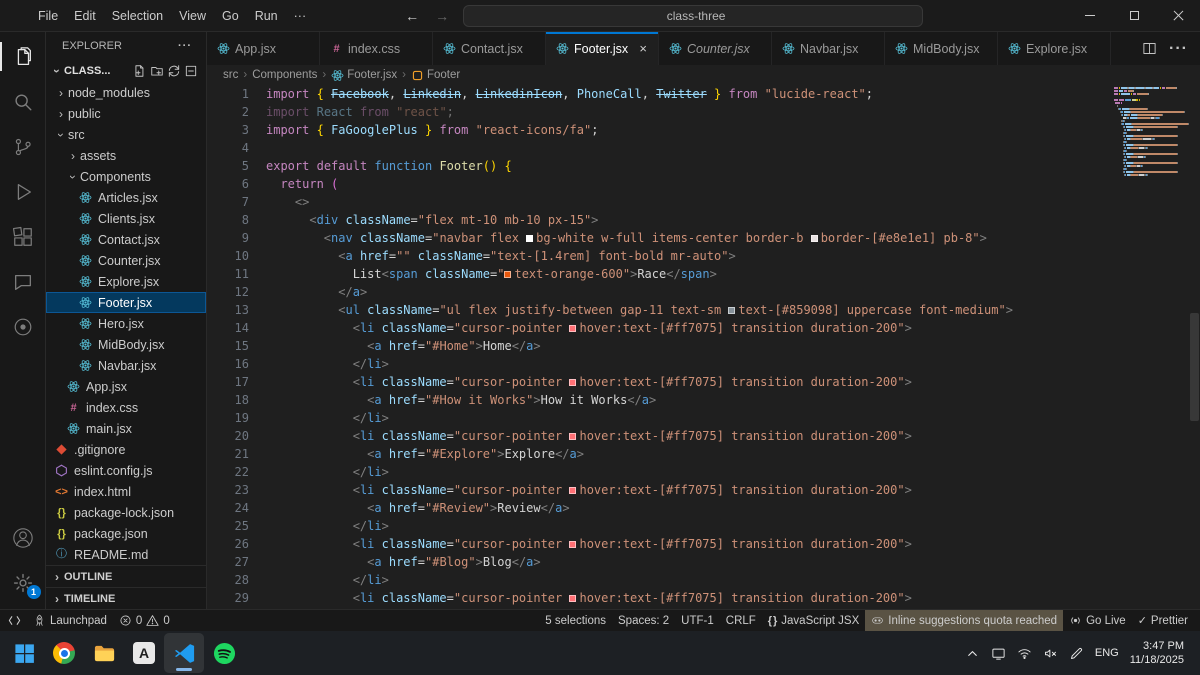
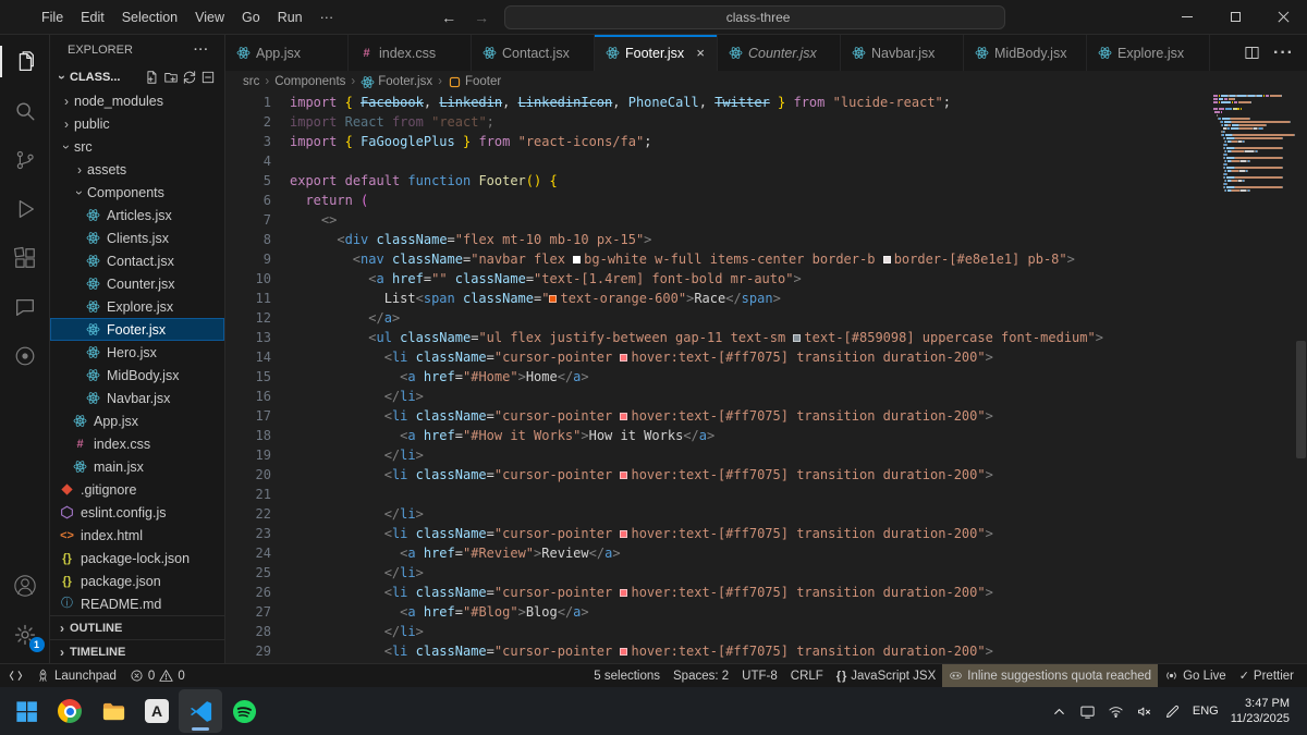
  File
  Edit
  Selection
  View
  Go
  Run
  ···
  ←
  →
  class-three
  1
  EXPLORER
  ···
  CLASS...
  ›
  node_modules
  ›
  public
  src
  ›
  assets
  Components
  Articles.jsx
  Clients.jsx
  Contact.jsx
  Counter.jsx
  Explore.jsx
  Footer.jsx
  Hero.jsx
  MidBody.jsx
  Navbar.jsx
  App.jsx
  #
  index.css
  main.jsx
  .gitignore
  eslint.config.js
  <>
  index.html
  {}
  package-lock.json
  {}
  package.json
  ⓘ
  README.md
  ›
  OUTLINE
  ›
  TIMELINE
  App.jsx
  #
  index.css
  Contact.jsx
  Footer.jsx
  ×
  Counter.jsx
  Navbar.jsx
  MidBody.jsx
  Explore.jsx
  ···
  src
  ›
  Components
  ›
  Footer.jsx
  ›
  Footer
  1
  import { Facebook, Linkedin, LinkedinIcon, PhoneCall, Twitter } from "lucide-react";
  2
  import React from "react";
  3
  import { FaGooglePlus } from "react-icons/fa";
  4
  5
  export default function Footer() {
  6
  return (
  7
  <>
  8
  <div className="flex mt-10 mb-10 px-15">
  9
  <nav className="navbar flex bg-white w-full items-center border-b border-[#e8e1e1] pb-8">
  10
  <a href="" className="text-[1.4rem] font-bold mr-auto">
  11
  List<span className=" text-orange-600">Race</span>
  12
  </a>
  13
  <ul className="ul flex justify-between gap-11 text-sm text-[#859098] uppercase font-medium">
  14
  <li className="cursor-pointer hover:text-[#ff7075] transition duration-200">
  15
  <a href="#Home">Home</a>
  16
  </li>
  17
  <li className="cursor-pointer hover:text-[#ff7075] transition duration-200">
  18
  <a href="#How it Works">How it Works</a>
  19
  </li>
  20
  <li className="cursor-pointer hover:text-[#ff7075] transition duration-200">
  21
- <a href="#Explore">Explore</a>
  22
  </li>
  23
  <li className="cursor-pointer hover:text-[#ff7075] transition duration-200">
  24
  <a href="#Review">Review</a>
  25
  </li>
  26
  <li className="cursor-pointer hover:text-[#ff7075] transition duration-200">
  27
  <a href="#Blog">Blog</a>
  28
  </li>
  29
  <li className="cursor-pointer hover:text-[#ff7075] transition duration-200">
  Launchpad
  0
  0
  5 selections
  Spaces: 2
- UTF-1
+ UTF-8
  CRLF
  { }
  JavaScript JSX
  Inline suggestions quota reached
  Go Live
  ✓
  Prettier
  A
  ENG
  3:47 PM
- 11/18/2025
+ 11/23/2025
